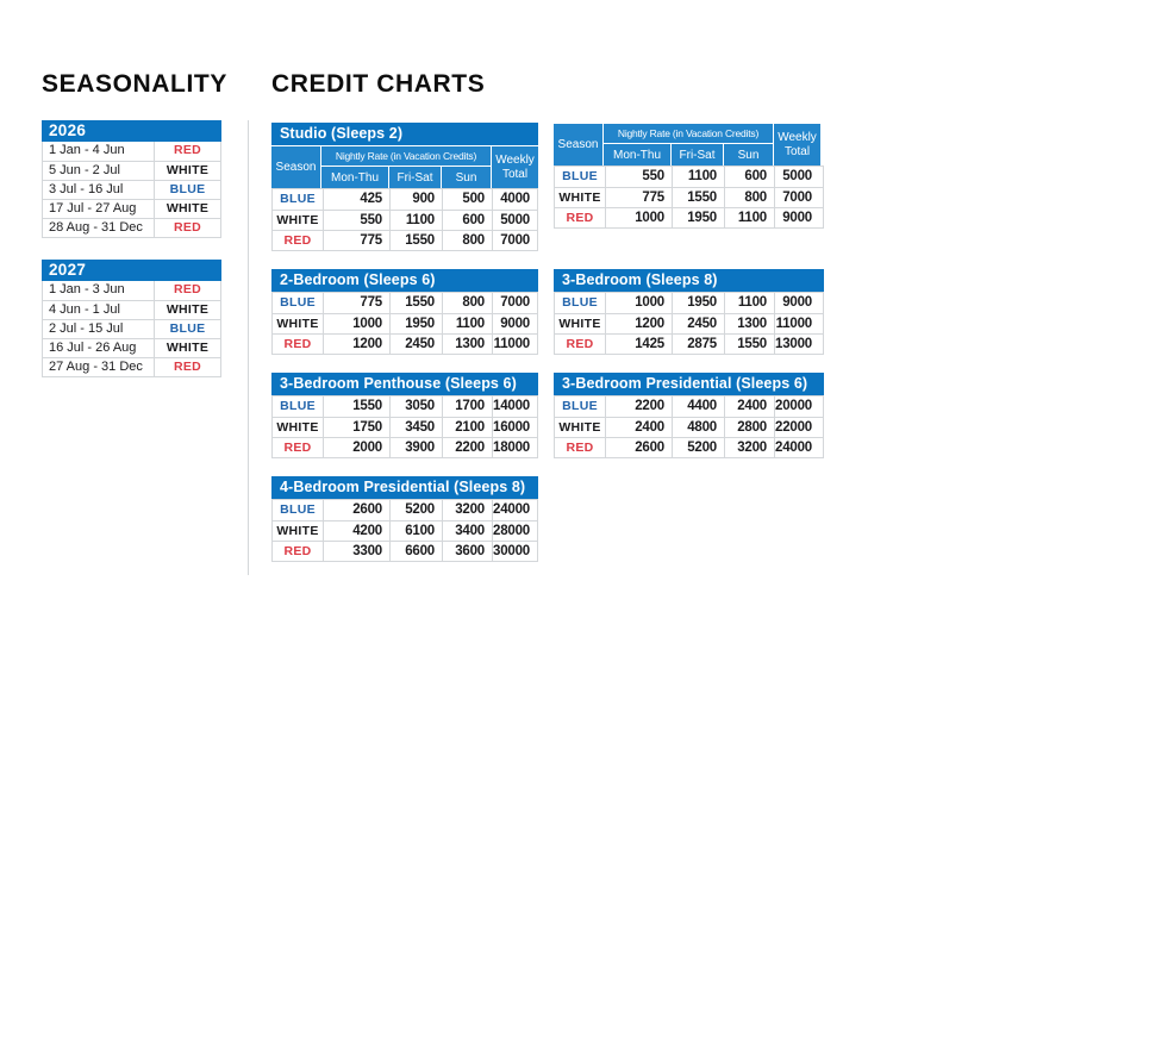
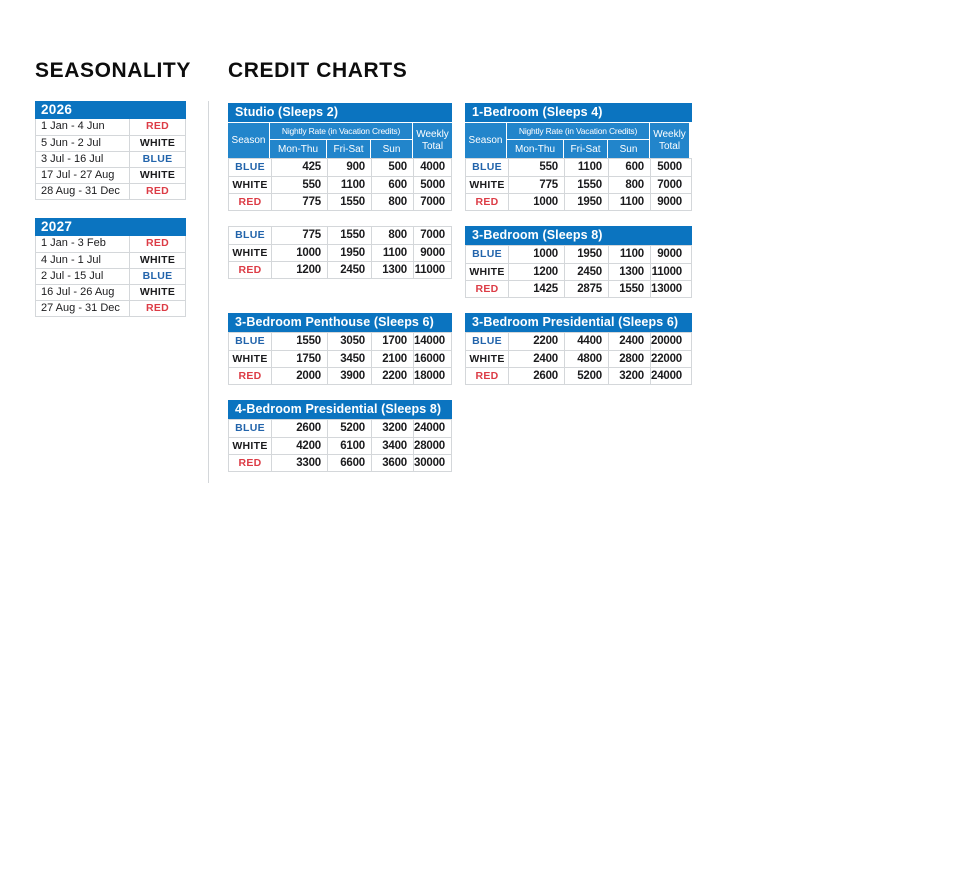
  SEASONALITY
  CREDIT CHARTS
  2026
  1 Jan - 4 Jun
  RED
  5 Jun - 2 Jul
  WHITE
  3 Jul - 16 Jul
  BLUE
  17 Jul - 27 Aug
  WHITE
  28 Aug - 31 Dec
  RED
  2027
- 1 Jan - 3 Jun
+ 1 Jan - 3 Feb
  RED
  4 Jun - 1 Jul
  WHITE
  2 Jul - 15 Jul
  BLUE
  16 Jul - 26 Aug
  WHITE
  27 Aug - 31 Dec
  RED
  Studio (Sleeps 2)
  Season
  Nightly Rate (in Vacation Credits)
  Weekly Total
  Mon-Thu
  Fri-Sat
  Sun
  BLUE
  425
  900
  500
  4000
  WHITE
  550
  1100
  600
  5000
  RED
  775
  1550
  800
  7000
+ 1-Bedroom (Sleeps 4)
  Season
  Nightly Rate (in Vacation Credits)
  Weekly Total
  Mon-Thu
  Fri-Sat
  Sun
  BLUE
  550
  1100
  600
  5000
  WHITE
  775
  1550
  800
  7000
  RED
  1000
  1950
  1100
  9000
- 2-Bedroom (Sleeps 6)
  BLUE
  775
  1550
  800
  7000
  WHITE
  1000
  1950
  1100
  9000
  RED
  1200
  2450
  1300
  11000
  3-Bedroom (Sleeps 8)
  BLUE
  1000
  1950
  1100
  9000
  WHITE
  1200
  2450
  1300
  11000
  RED
  1425
  2875
  1550
  13000
  3-Bedroom Penthouse (Sleeps 6)
  BLUE
  1550
  3050
  1700
  14000
  WHITE
  1750
  3450
  2100
  16000
  RED
  2000
  3900
  2200
  18000
  3-Bedroom Presidential (Sleeps 6)
  BLUE
  2200
  4400
  2400
  20000
  WHITE
  2400
  4800
  2800
  22000
  RED
  2600
  5200
  3200
  24000
  4-Bedroom Presidential (Sleeps 8)
  BLUE
  2600
  5200
  3200
  24000
  WHITE
  4200
  6100
  3400
  28000
  RED
  3300
  6600
  3600
  30000
